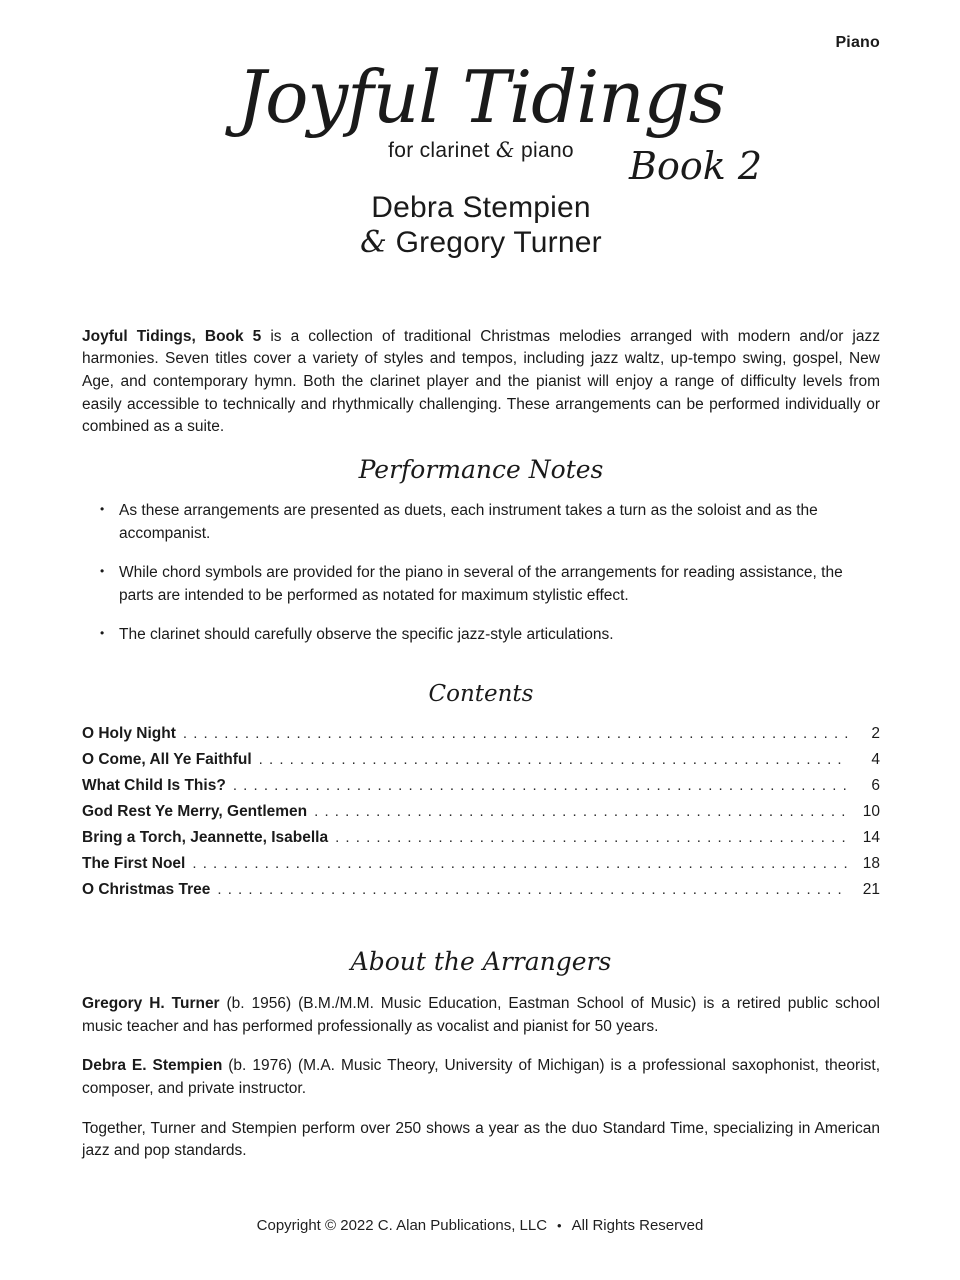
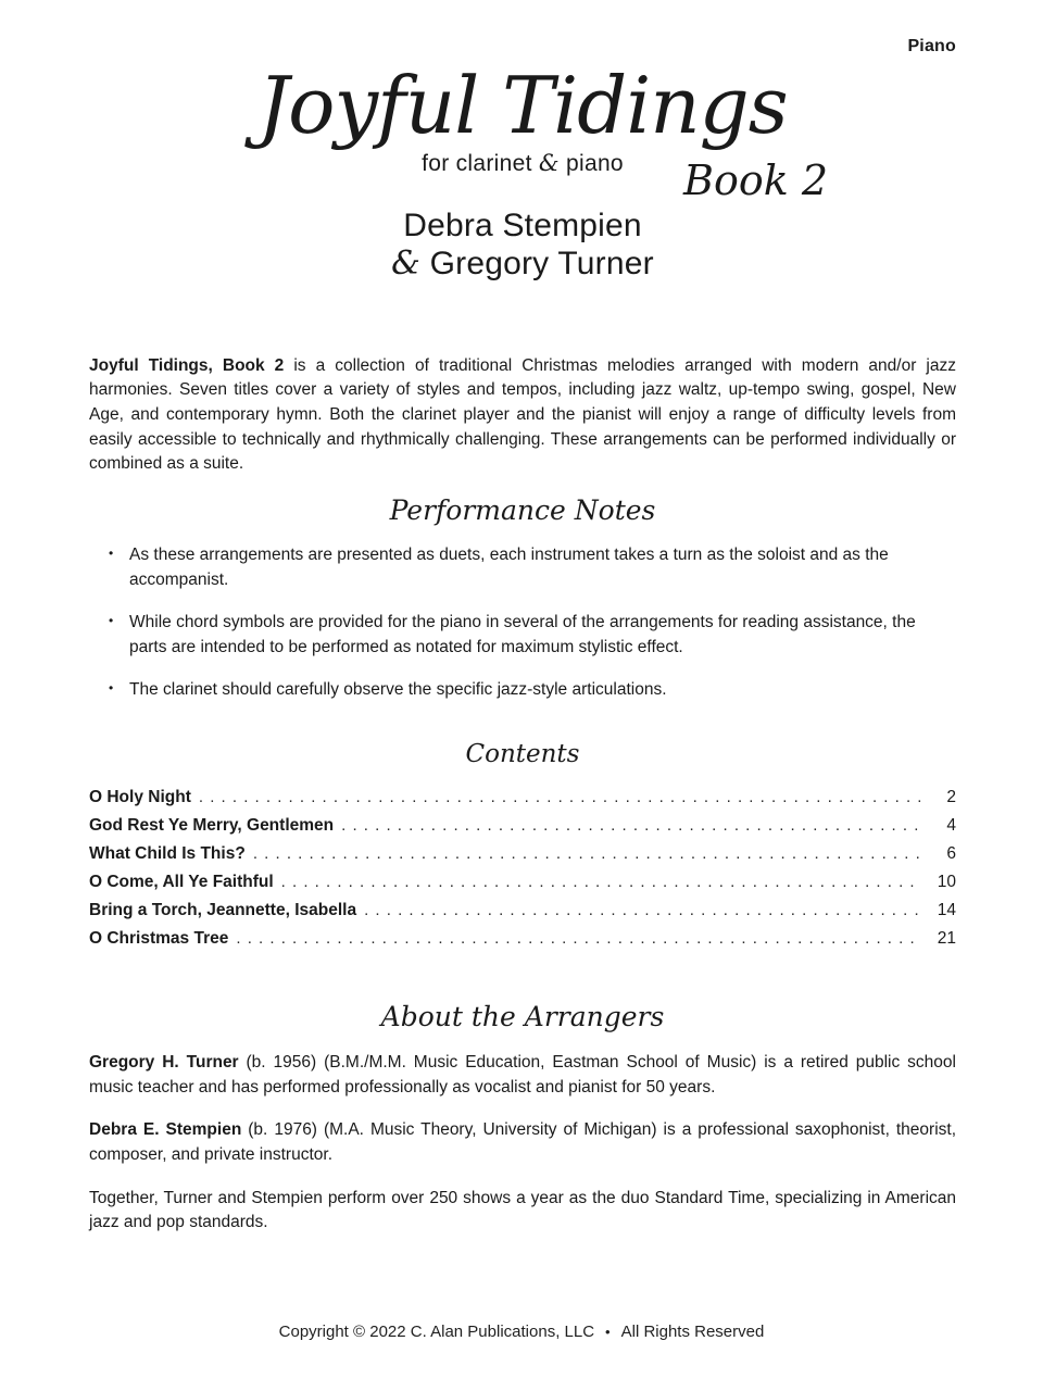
  Piano
  Joyful Tidings
  for clarinet & piano
  Book 2
  Debra Stempien
  & Gregory Turner
- Joyful Tidings, Book 5 is a collection of traditional Christmas melodies arranged with modern and/or jazz harmonies. Seven titles cover a variety of styles and tempos, including jazz waltz, up-tempo swing, gospel, New Age, and contemporary hymn. Both the clarinet player and the pianist will enjoy a range of difficulty levels from easily accessible to technically and rhythmically challenging. These arrangements can be performed individually or combined as a suite.
+ Joyful Tidings, Book 2 is a collection of traditional Christmas melodies arranged with modern and/or jazz harmonies. Seven titles cover a variety of styles and tempos, including jazz waltz, up-tempo swing, gospel, New Age, and contemporary hymn. Both the clarinet player and the pianist will enjoy a range of difficulty levels from easily accessible to technically and rhythmically challenging. These arrangements can be performed individually or combined as a suite.
  Performance Notes
  As these arrangements are presented as duets, each instrument takes a turn as the soloist and as the accompanist.
  While chord symbols are provided for the piano in several of the arrangements for reading assistance, the parts are intended to be performed as notated for maximum stylistic effect.
  The clarinet should carefully observe the specific jazz-style articulations.
  Contents
  O Holy Night
  2
- O Come, All Ye Faithful
+ God Rest Ye Merry, Gentlemen
  4
  What Child Is This?
  6
- God Rest Ye Merry, Gentlemen
+ O Come, All Ye Faithful
  10
  Bring a Torch, Jeannette, Isabella
  14
- The First Noel
- 18
  O Christmas Tree
  21
  About the Arrangers
  Gregory H. Turner (b. 1956) (B.M./M.M. Music Education, Eastman School of Music) is a retired public school music teacher and has performed professionally as vocalist and pianist for 50 years.
  Debra E. Stempien (b. 1976) (M.A. Music Theory, University of Michigan) is a professional saxophonist, theorist, composer, and private instructor.
  Together, Turner and Stempien perform over 250 shows a year as the duo Standard Time, specializing in American jazz and pop standards.
  Copyright © 2022 C. Alan Publications, LLC
  •
  All Rights Reserved
